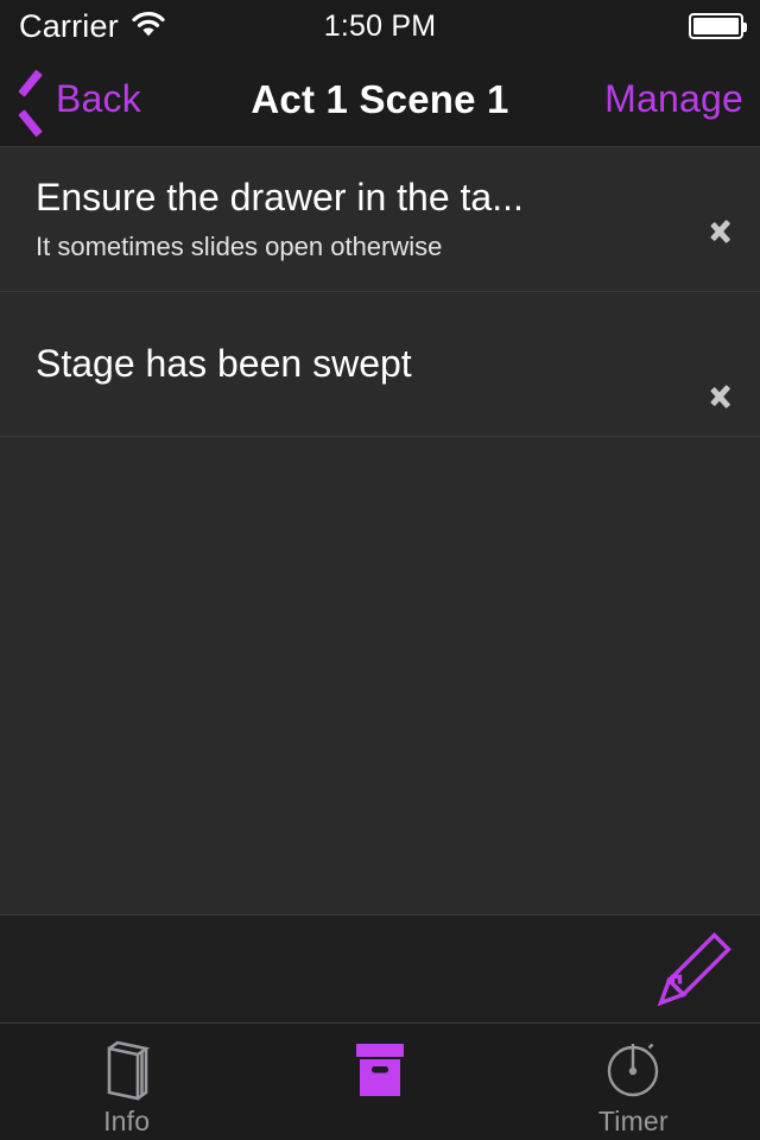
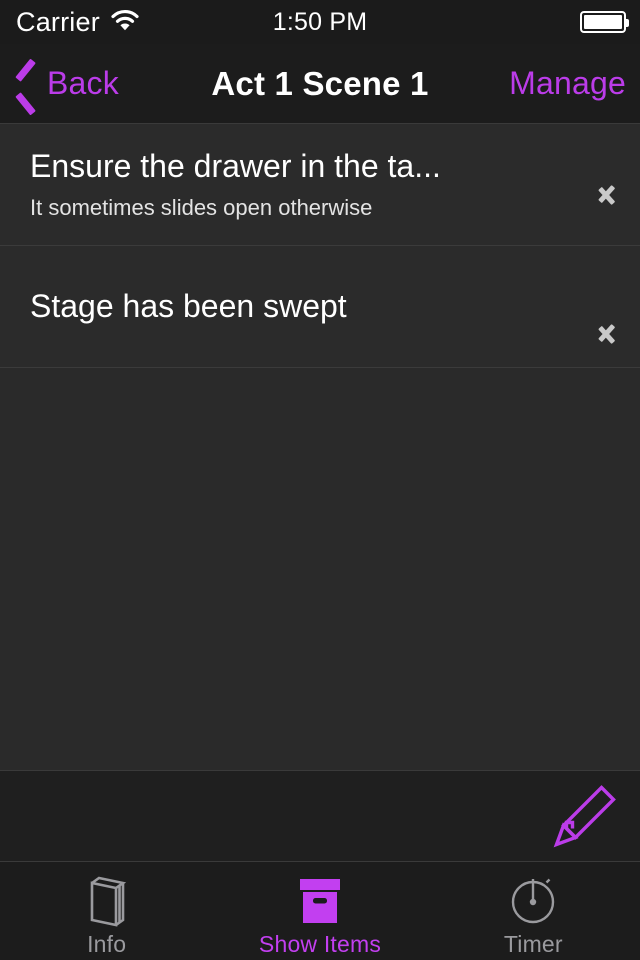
  Carrier
  1:50 PM
  Act 1 Scene 1
  Back
  Manage
  Ensure the drawer in the ta...
  It sometimes slides open otherwise
  Stage has been swept
  Info
+ Show Items
  Timer
